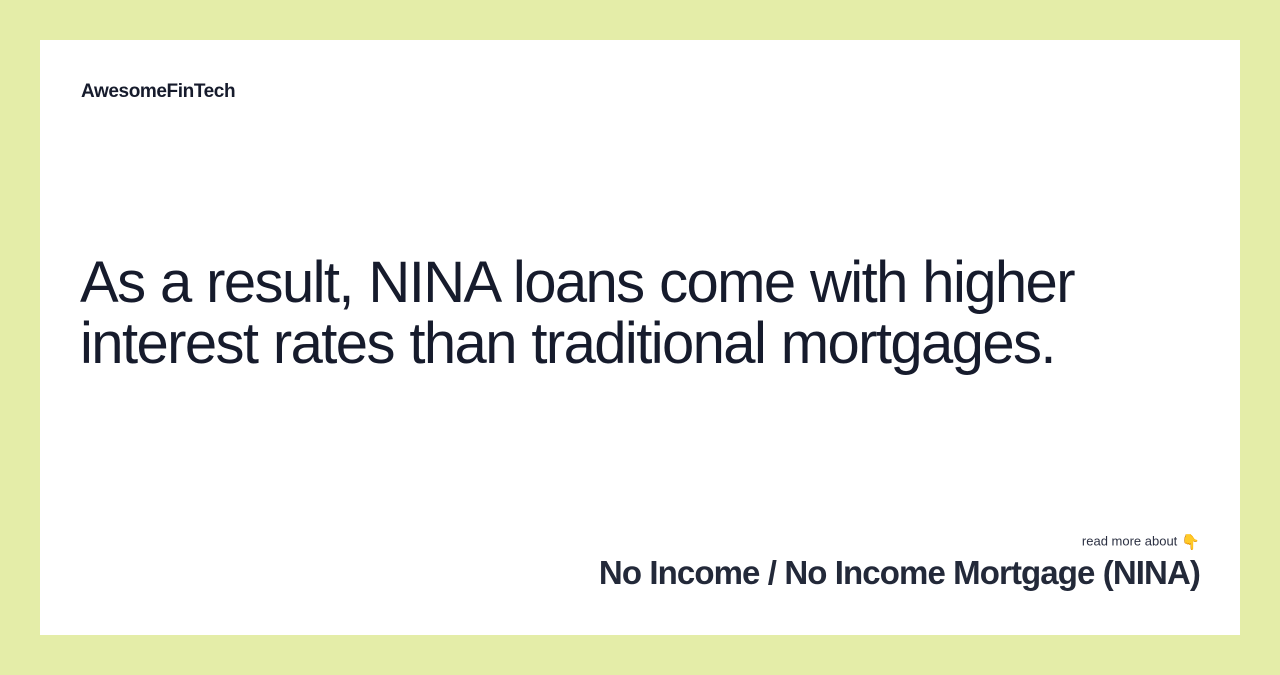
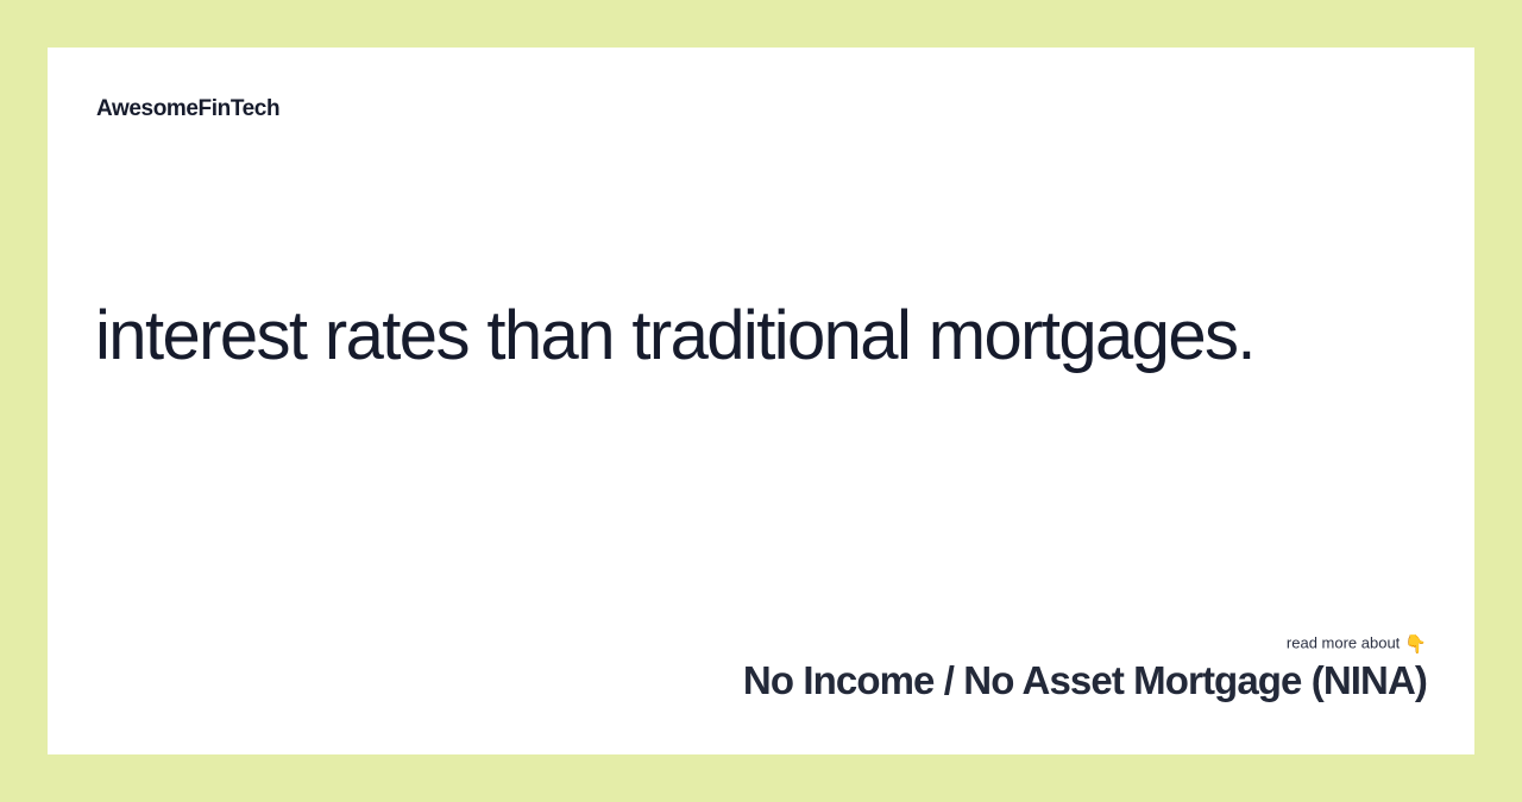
  AwesomeFinTech
- As a result, NINA loans come with higher
  interest rates than traditional mortgages.
  read more about 👇
- No Income / No Income Mortgage (NINA)
+ No Income / No Asset Mortgage (NINA)
